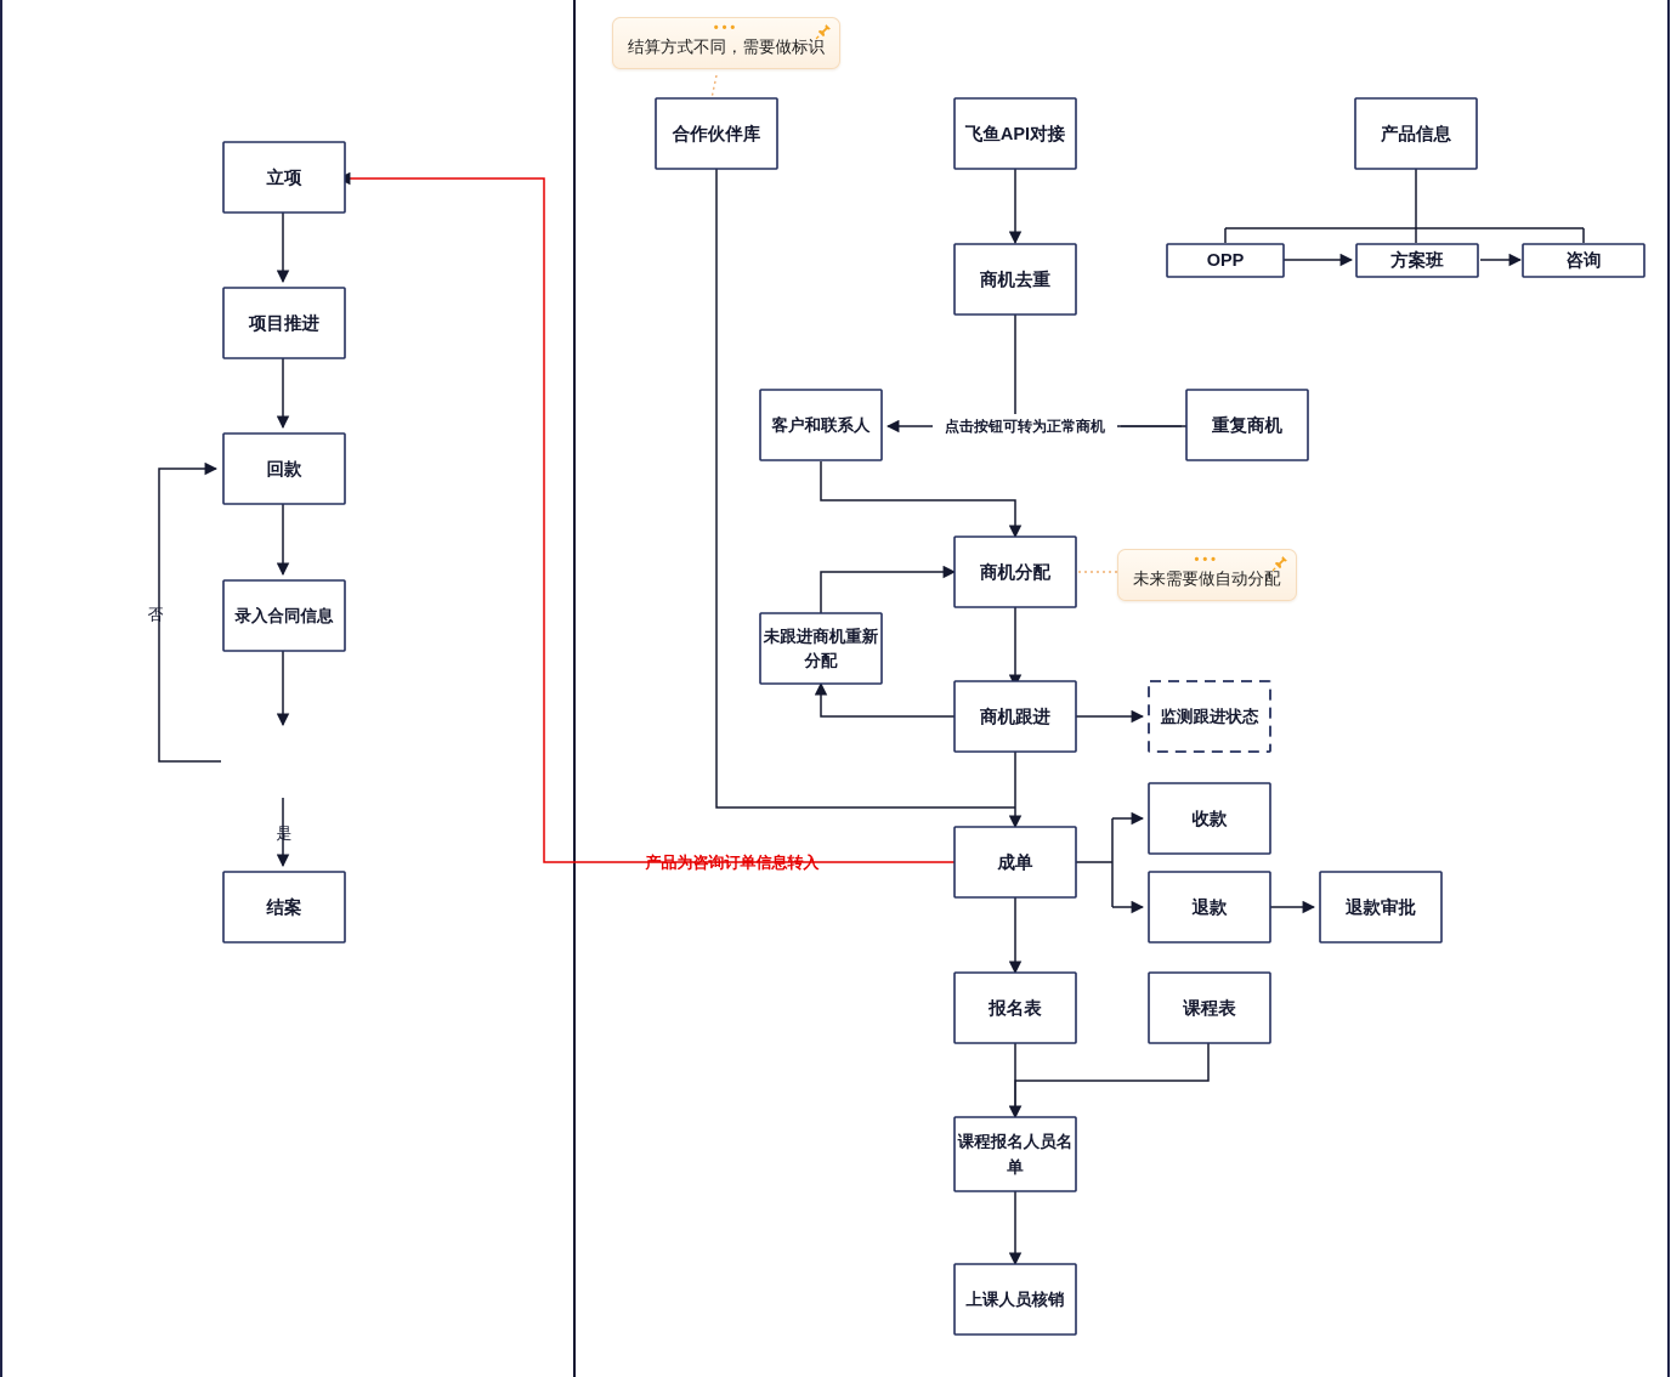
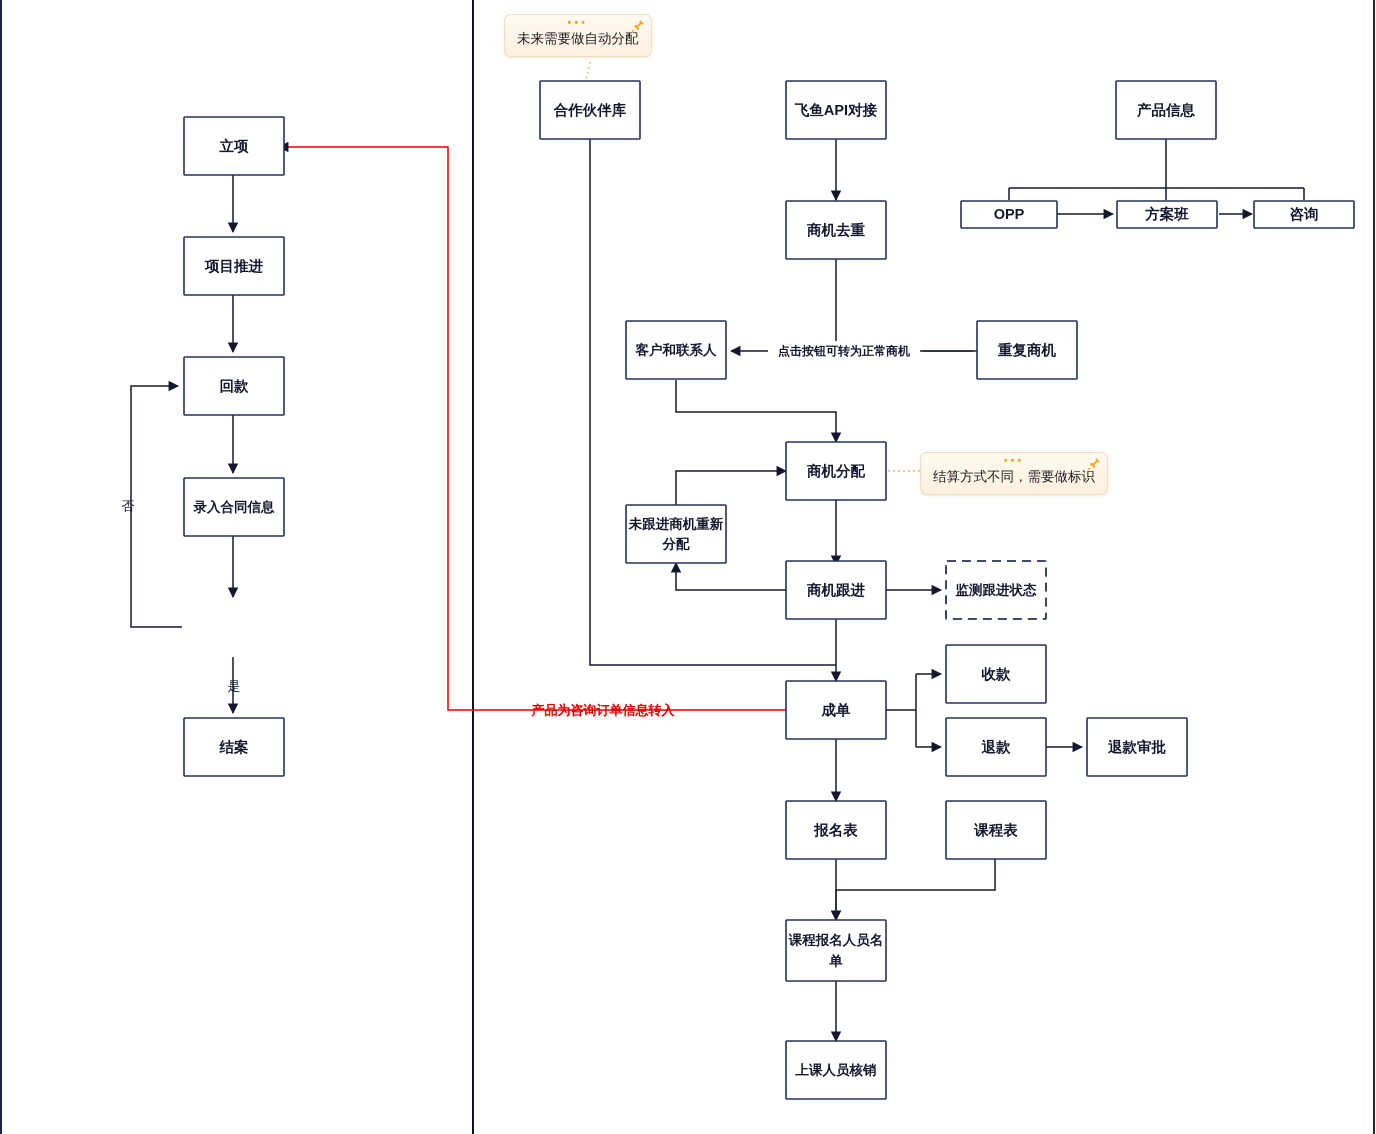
  立项
  项目推进
  回款
  录入合同信息
  结案
  否
  是
  产品为咨询订单信息转入
  合作伙伴库
  飞鱼API对接
  产品信息
  商机去重
  OPP
  方案班
  咨询
  客户和联系人
  重复商机
  点击按钮可转为正常商机
  商机分配
  未跟进商机重新
  分配
  商机跟进
  监测跟进状态
  成单
  收款
  退款
  退款审批
  报名表
  课程表
  课程报名人员名
  单
  上课人员核销
  •••
- 结算方式不同，需要做标识
+ 未来需要做自动分配
  •••
- 未来需要做自动分配
+ 结算方式不同，需要做标识
